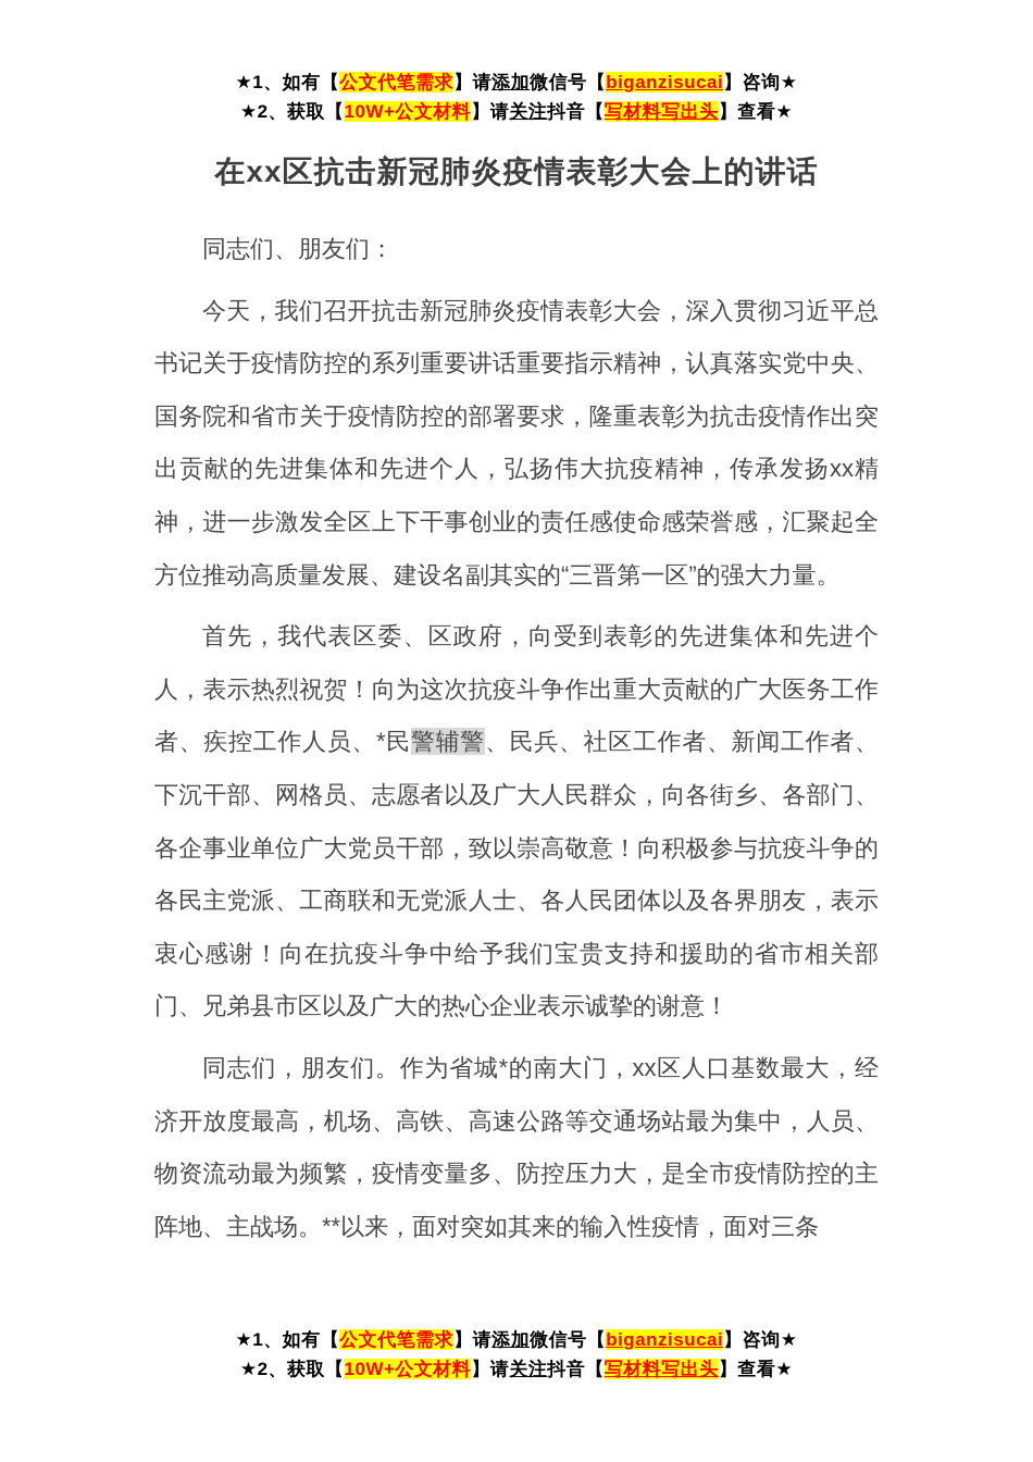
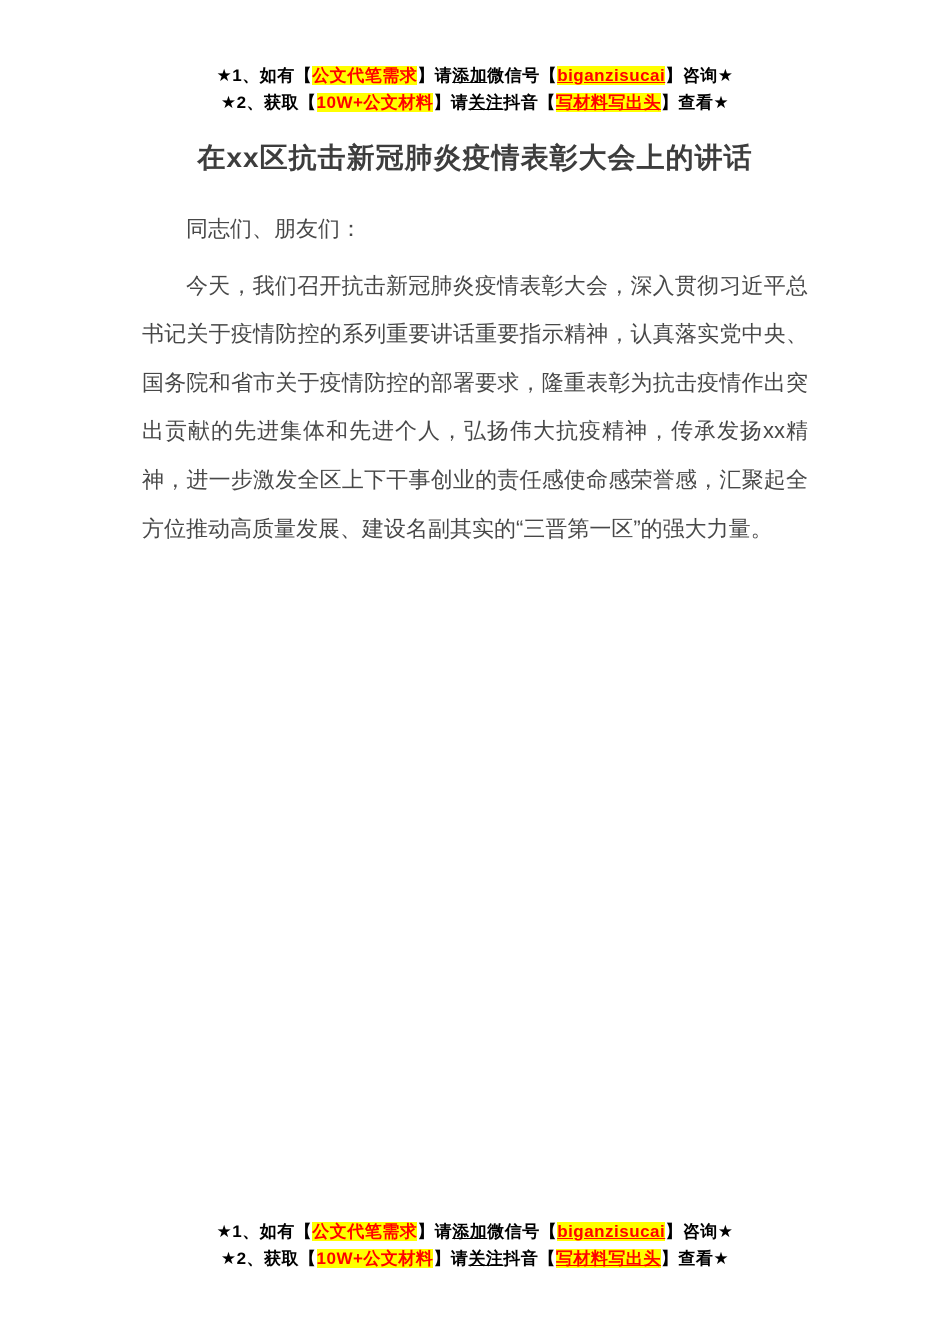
  ★1、如有【公文代笔需求】请添加微信号【biganzisucai】咨询★
  ★2、获取【10W+公文材料】请关注抖音【写材料写出头】查看★
  在xx区抗击新冠肺炎疫情表彰大会上的讲话
  同志们、朋友们：
  今天，我们召开抗击新冠肺炎疫情表彰大会，深入贯彻习近平总书记关于疫情防控的系列重要讲话重要指示精神，认真落实党中央、国务院和省市关于疫情防控的部署要求，隆重表彰为抗击疫情作出突出贡献的先进集体和先进个人，弘扬伟大抗疫精神，传承发扬xx精神，进一步激发全区上下干事创业的责任感使命感荣誉感，汇聚起全方位推动高质量发展、建设名副其实的“三晋第一区”的强大力量。
- 首先，我代表区委、区政府，向受到表彰的先进集体和先进个人，表示热烈祝贺！向为这次抗疫斗争作出重大贡献的广大医务工作者、疾控工作人员、*民警辅警、民兵、社区工作者、新闻工作者、下沉干部、网格员、志愿者以及广大人民群众，向各街乡、各部门、各企事业单位广大党员干部，致以崇高敬意！向积极参与抗疫斗争的各民主党派、工商联和无党派人士、各人民团体以及各界朋友，表示衷心感谢！向在抗疫斗争中给予我们宝贵支持和援助的省市相关部门、兄弟县市区以及广大的热心企业表示诚挚的谢意！
- 同志们，朋友们。作为省城*的南大门，xx区人口基数最大，经济开放度最高，机场、高铁、高速公路等交通场站最为集中，人员、物资流动最为频繁，疫情变量多、防控压力大，是全市疫情防控的主阵地、主战场。**以来，面对突如其来的输入性疫情，面对三条
  ★1、如有【公文代笔需求】请添加微信号【biganzisucai】咨询★
  ★2、获取【10W+公文材料】请关注抖音【写材料写出头】查看★
